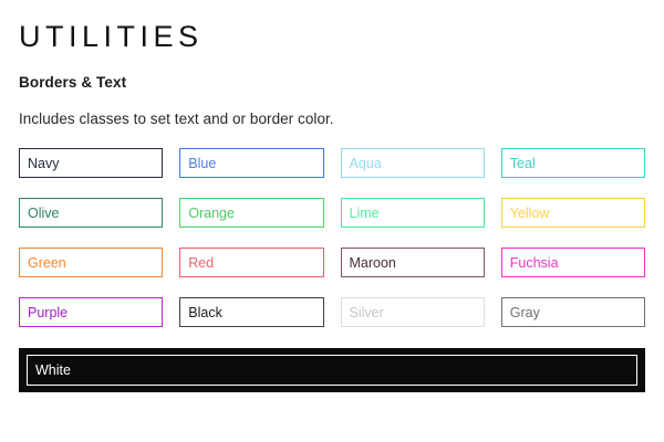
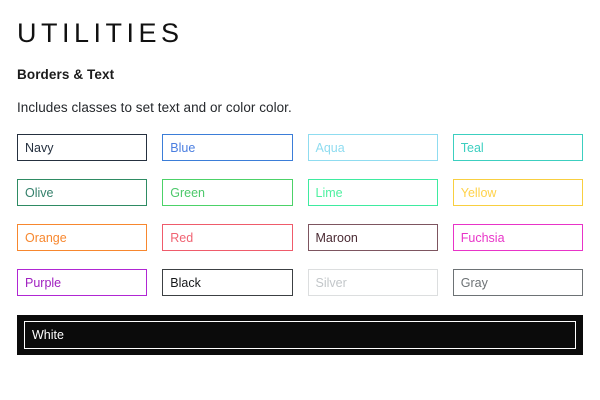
  UTILITIES
  Borders & Text
- Includes classes to set text and or border color.
+ Includes classes to set text and or color color.
  Navy
  Blue
  Aqua
  Teal
  Olive
- Orange
+ Green
  Lime
  Yellow
- Green
+ Orange
  Red
  Maroon
  Fuchsia
  Purple
  Black
  Silver
  Gray
  White
